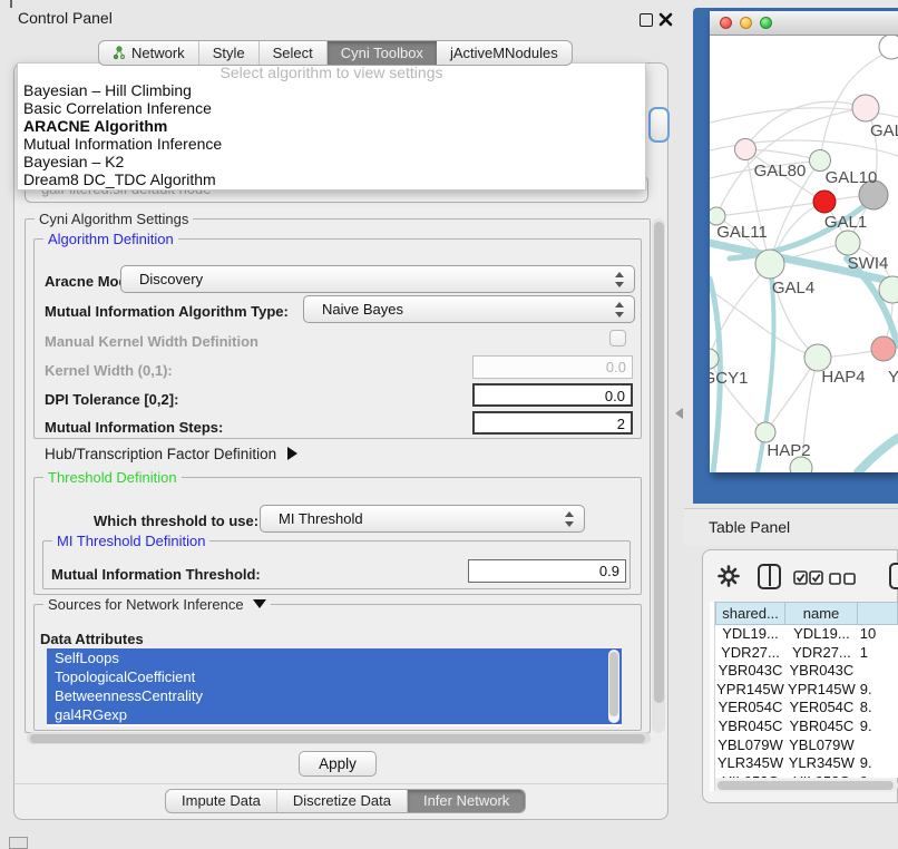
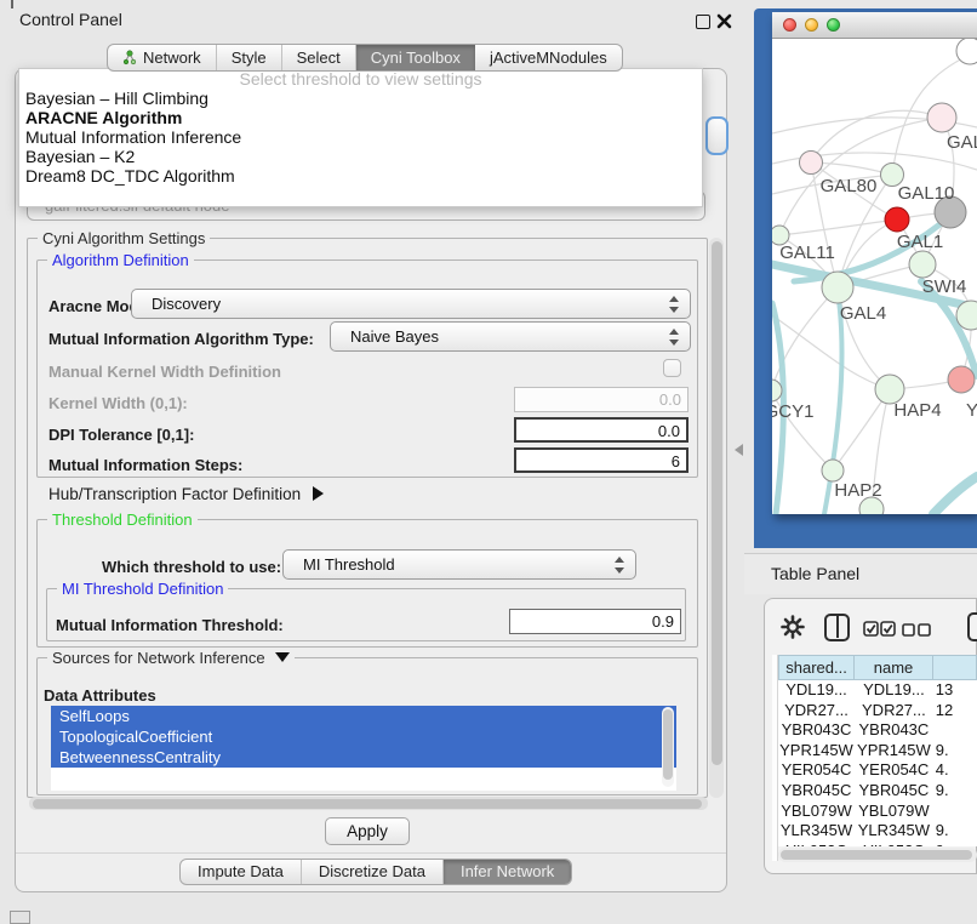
  Control Panel
  Network
  Style
  Select
  Cyni Toolbox
  jActiveMNodules
- Select algorithm to view settings
+ Select threshold to view settings
  Bayesian – Hill Climbing
- Basic Correlation Inference
  ARACNE Algorithm
  Mutual Information Inference
  Bayesian – K2
  Dream8 DC_TDC Algorithm
  Cyni Algorithm Settings
  Algorithm Definition
  Aracne Mo
  Discovery
  Mutual Information Algorithm Type:
  Naive Bayes
  Manual Kernel Width Definition
  Kernel Width (0,1):
  0.0
- DPI Tolerance [0,2]:
+ DPI Tolerance [0,1]:
  0.0
  Mutual Information Steps:
- 2
+ 6
  Hub/Transcription Factor Definition
  Threshold Definition
  Which threshold to use:
  MI Threshold
  MI Threshold Definition
  Mutual Information Threshold:
  0.9
  Sources for Network Inference
  Data Attributes
  SelfLoops
  TopologicalCoefficient
  BetweennessCentrality
- gal4RGexp
  Apply
  Impute Data
  Discretize Data
  Infer Network
  GAL80
  GAL10
  GAL1
  GAL11
  SWI4
  GAL4
  GCY1
  HAP4
  Y
  HAP2
  Table Panel
  shared...
  name
  YDL19...
  YDL19...
- 10
+ 13
  YDR27...
  YDR27...
- 1
+ 12
  YBR043C
  YBR043C
  YPR145W
  YPR145W
  9.
  YER054C
  YER054C
- 8.
+ 4.
  YBR045C
  YBR045C
  9.
  YBL079W
  YBL079W
  YLR345W
  YLR345W
  9.
